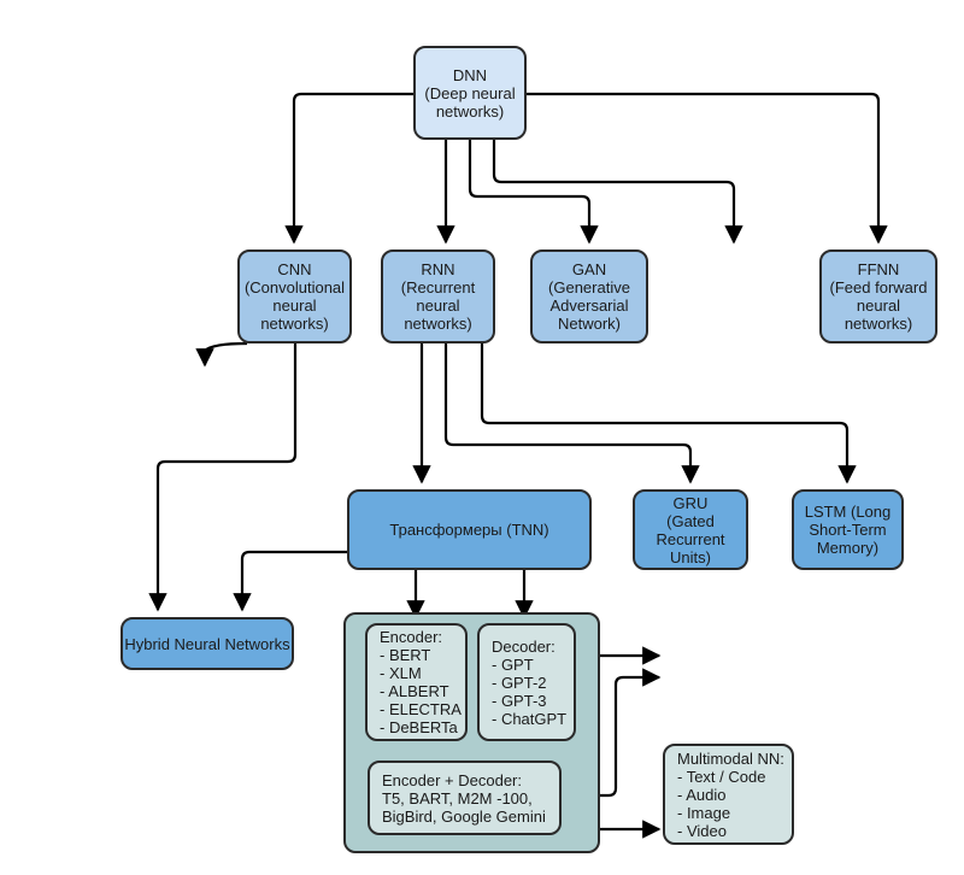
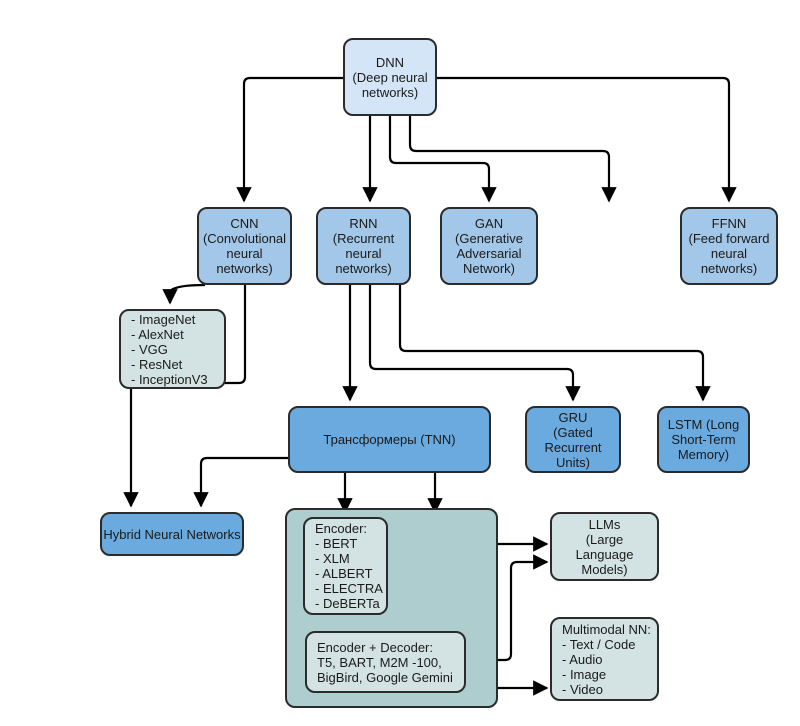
  DNN
  (Deep neural
  networks)
  CNN
  (Convolutional
  neural networks)
  RNN
  (Recurrent neural
  networks)
  GAN (Generative
  Adversarial
  Network)
  FFNN
  (Feed forward
  neural networks)
+ - ImageNet
+ - AlexNet
+ - VGG
+ - ResNet
+ - InceptionV3
  Трансформеры (TNN)
  GRU
  (Gated Recurrent
  Units)
  LSTM (Long
  Short-Term
  Memory)
  Hybrid Neural Networks
  Encoder:
  - BERT
  - XLM
  - ALBERT
  - ELECTRA
  - DeBERTa
- Decoder:
- - GPT
- - GPT-2
- - GPT-3
- - ChatGPT
  Encoder + Decoder:
  T5, BART, M2M -100,
  BigBird, Google Gemini
+ LLMs
+ (Large
+ Language
+ Models)
  Multimodal NN:
  - Text / Code
  - Audio
  - Image
  - Video
